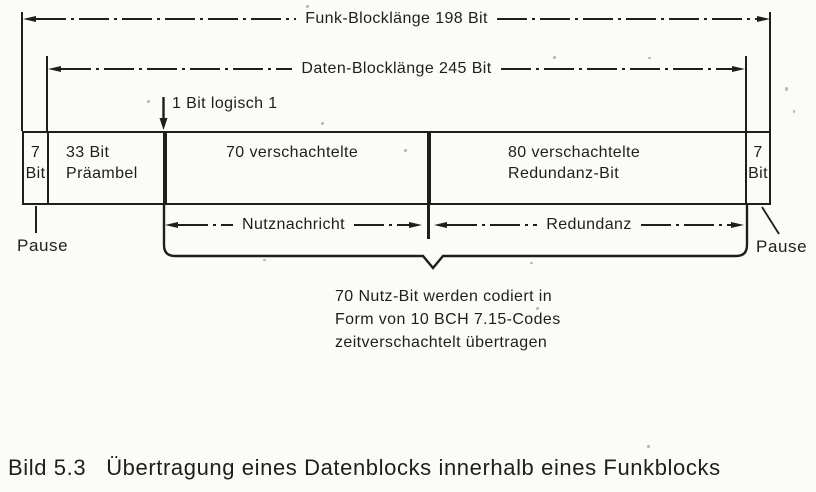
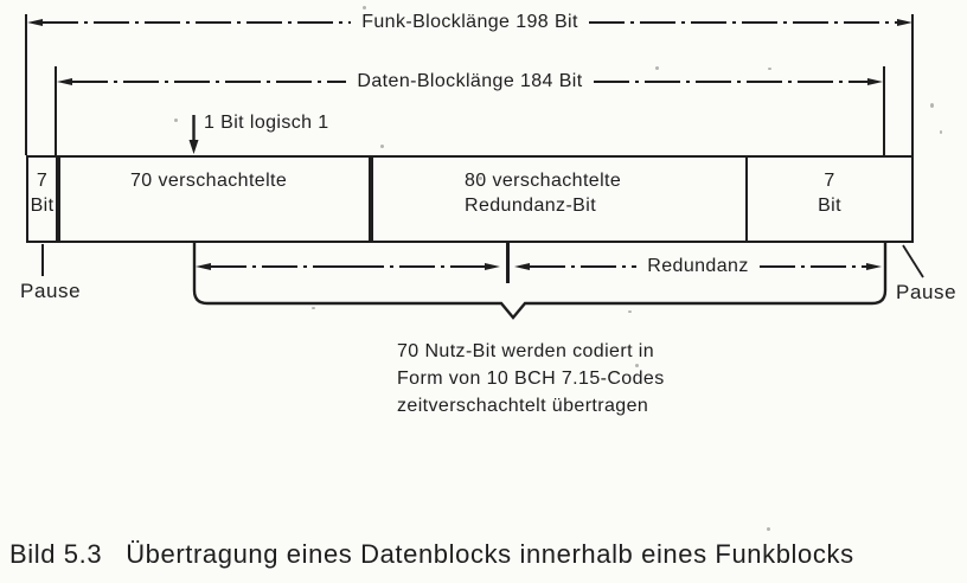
  Funk-Blocklänge 198 Bit
- Daten-Blocklänge 245 Bit
+ Daten-Blocklänge 184 Bit
  1 Bit logisch 1
  7
  Bit
- 33 Bit
- Präambel
  70 verschachtelte
  80 verschachtelte
  Redundanz-Bit
  7
  Bit
- Nutznachricht
  Redundanz
  Pause
  Pause
  70 Nutz-Bit werden codiert in
  Form von 10 BCH 7.15-Codes
  zeitverschachtelt übertragen
  Bild 5.3 Übertragung eines Datenblocks innerhalb eines Funkblocks
